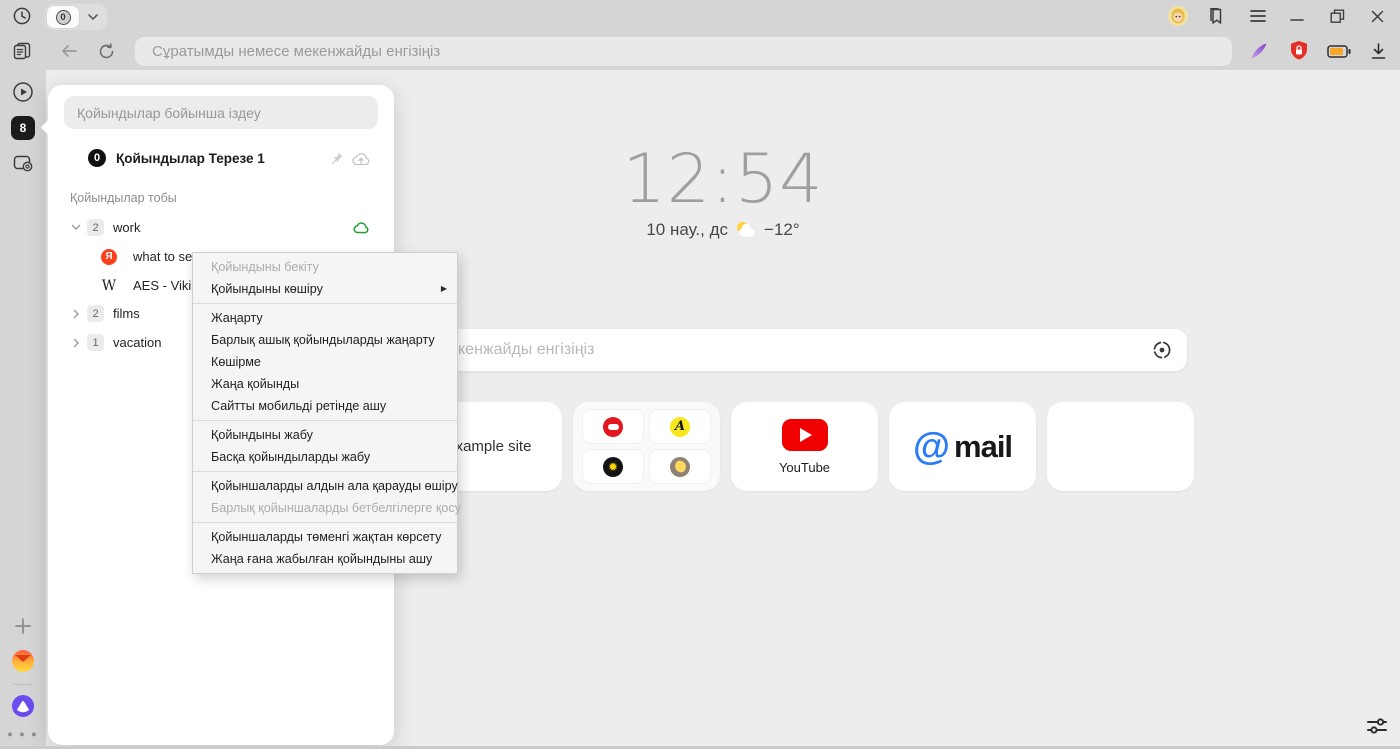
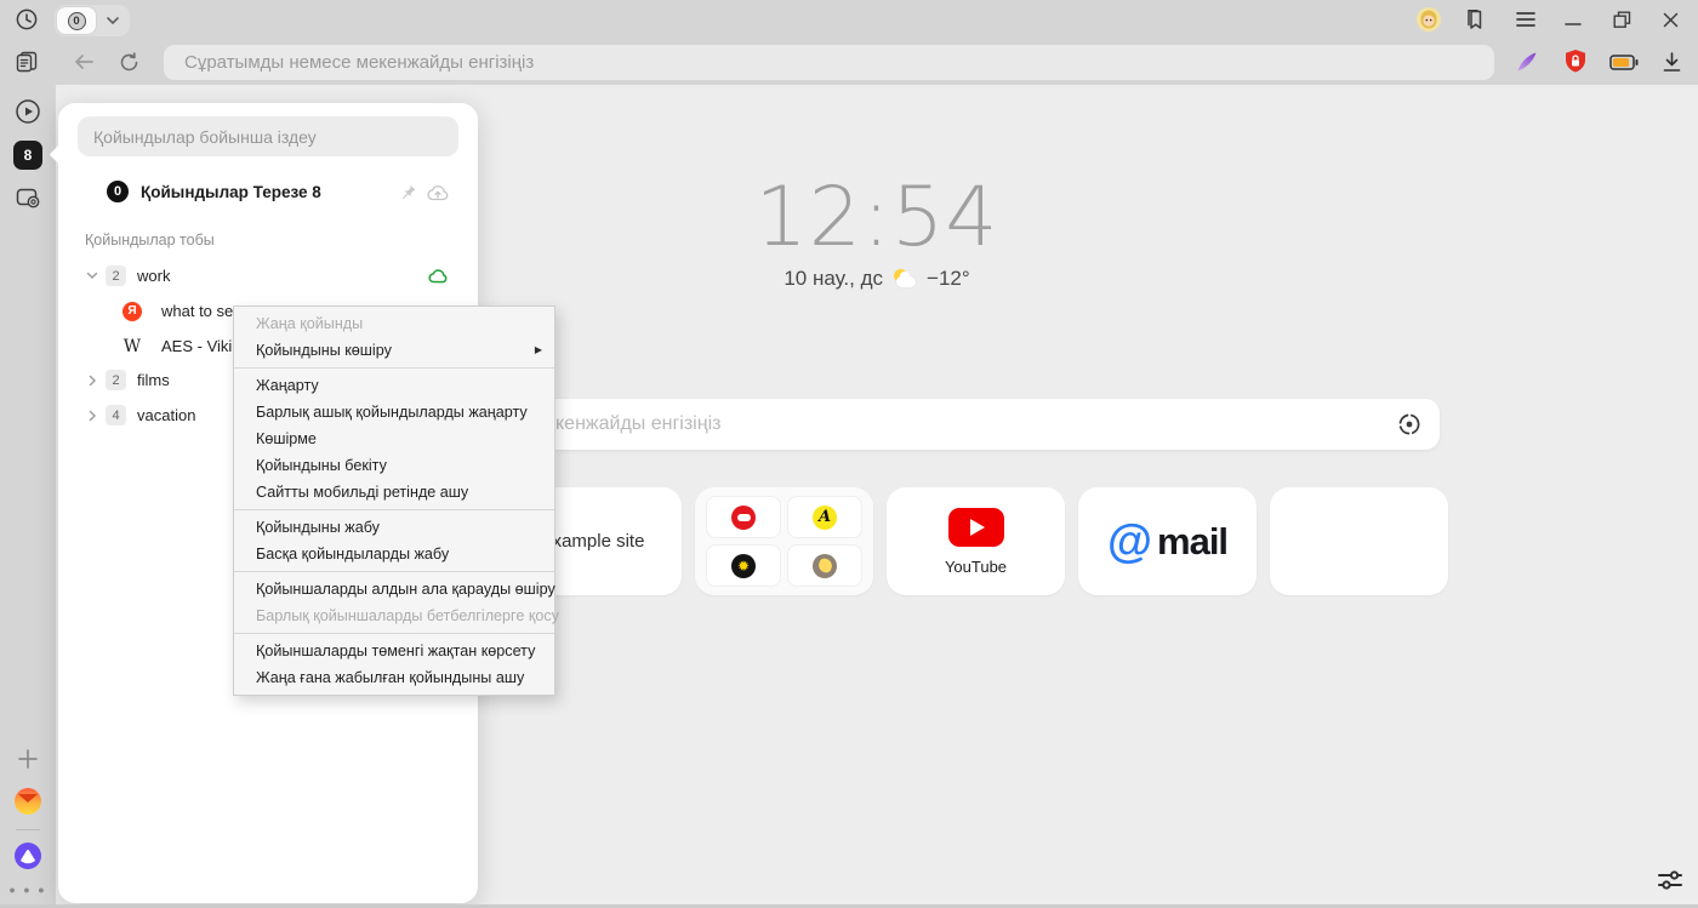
  0
  Сұратымды немесе мекенжайды енгізіңіз
  8
  ● ● ●
  12:54
  10 нау., дс
  −12°
  xample site
  A
  ✹
  YouTube
  @
  mail
  Қойындылар бойынша іздеу
  0
- Қойындылар Терезе 1
+ Қойындылар Терезе 8
  Қойындылар тобы
  2
  work
  Я
  what to se
  W
  AES - Viki
  2
  films
- 1
+ 4
  vacation
- Қойындыны бекіту
+ Жаңа қойынды
  Қойындыны көшіру
  ▶
  Жаңарту
  Барлық ашық қойындыларды жаңарту
  Көшірме
- Жаңа қойынды
+ Қойындыны бекіту
  Сайтты мобильді ретінде ашу
  Қойындыны жабу
  Басқа қойындыларды жабу
  Қойыншаларды алдын ала қарауды өшіру
  Барлық қойыншаларды бетбелгілерге қосу
  Қойыншаларды төменгі жақтан көрсету
  Жаңа ғана жабылған қойындыны ашу
